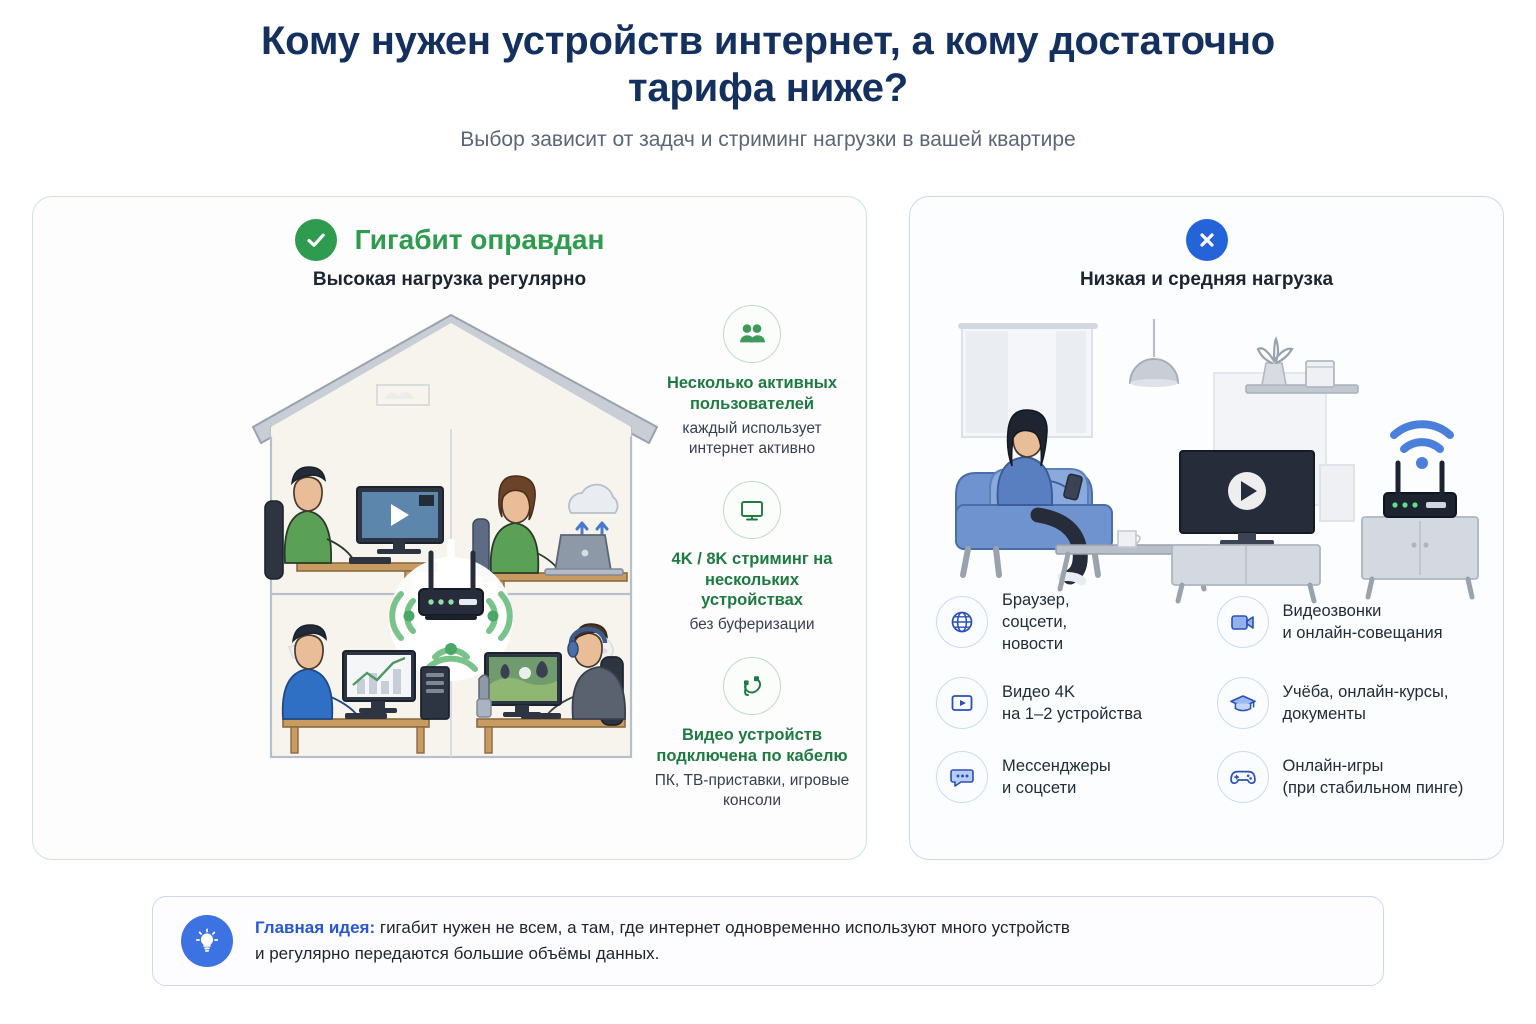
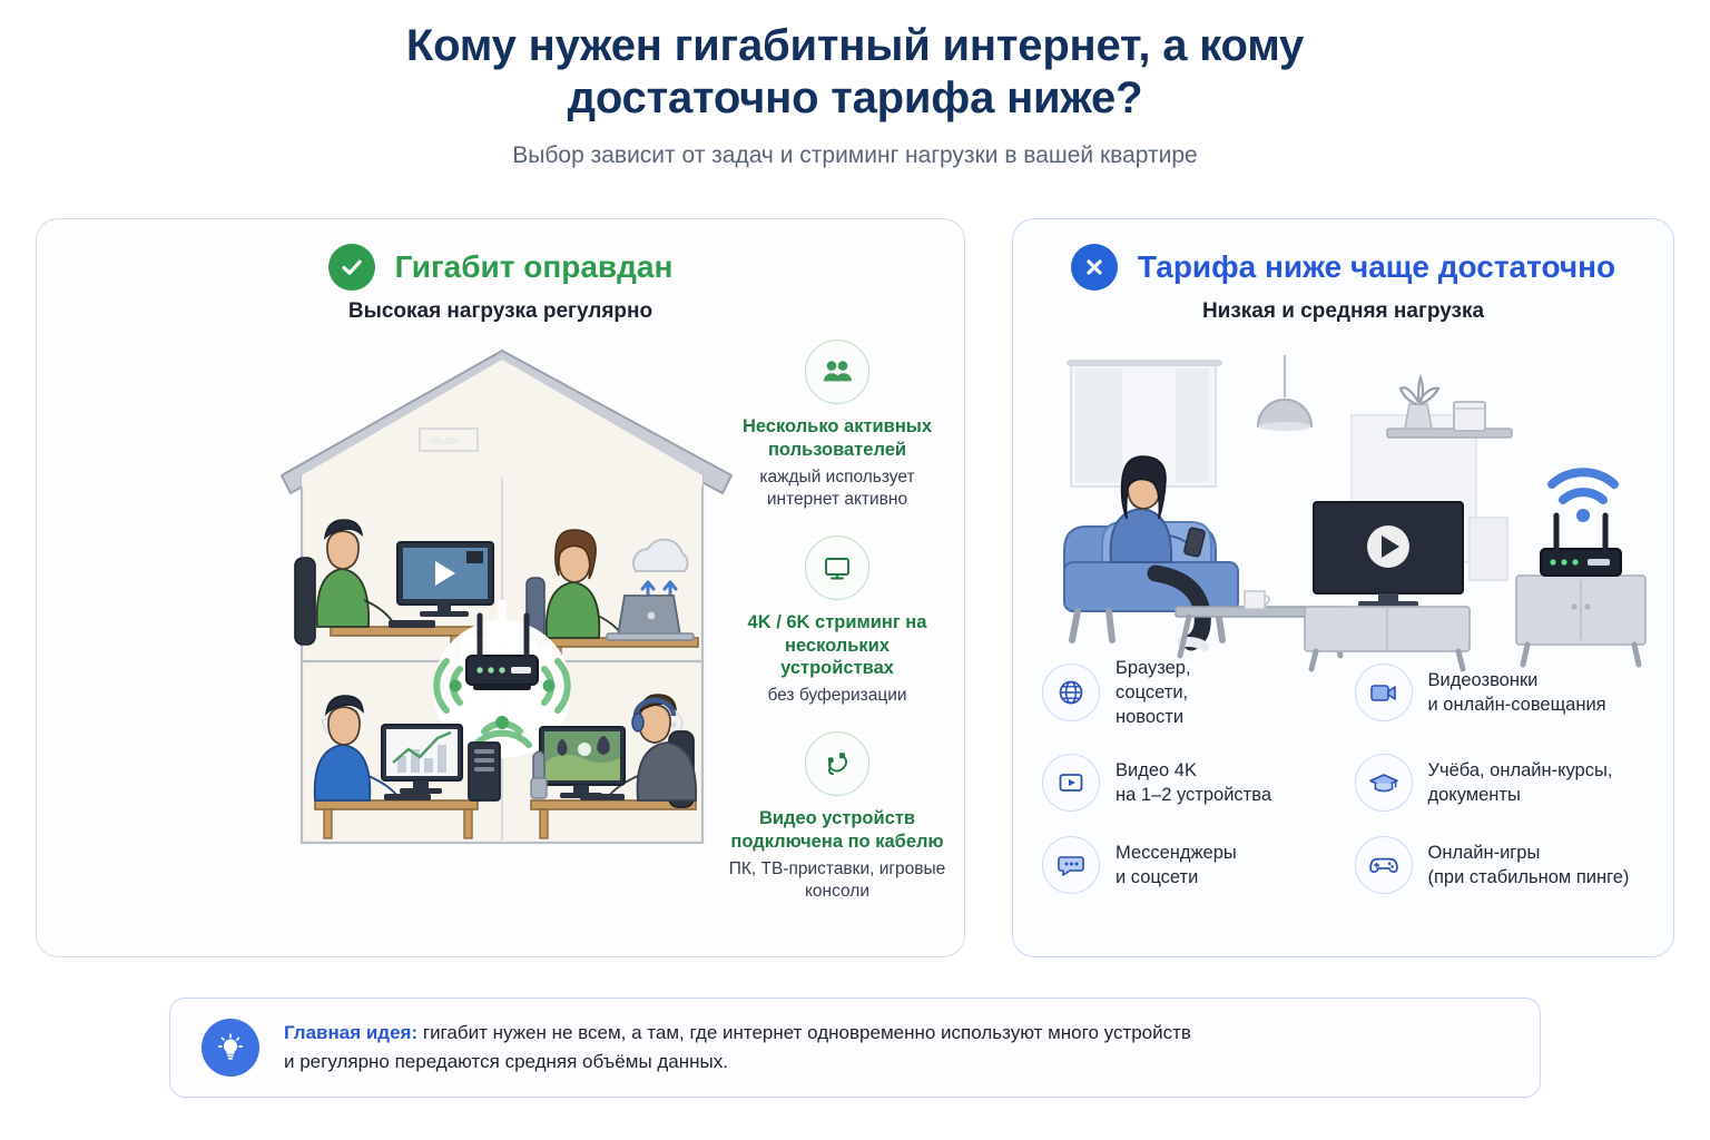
- Кому нужен устройств интернет, а кому достаточно тарифа ниже?
+ Кому нужен гигабитный интернет, а кому достаточно тарифа ниже?
  Выбор зависит от задач и стриминг нагрузки в вашей квартире
  Гигабит оправдан
  Высокая нагрузка регулярно
  Несколько активных пользователей
  каждый использует интернет активно
- 4K / 8K стриминг на нескольких устройствах
+ 4K / 6K стриминг на нескольких устройствах
  без буферизации
  Видео устройств подключена по кабелю
  ПК, ТВ-приставки, игровые консоли
+ Тарифа ниже чаще достаточно
  Низкая и средняя нагрузка
  Браузер,
  соцсети,
  новости
  Видеозвонки
  и онлайн-совещания
  Видео 4K
  на 1–2 устройства
  Учёба, онлайн-курсы,
  документы
  Мессенджеры
  и соцсети
  Онлайн-игры
  (при стабильном пинге)
  Главная идея: гигабит нужен не всем, а там, где интернет одновременно используют много устройств
- и регулярно передаются большие объёмы данных.
+ и регулярно передаются средняя объёмы данных.
